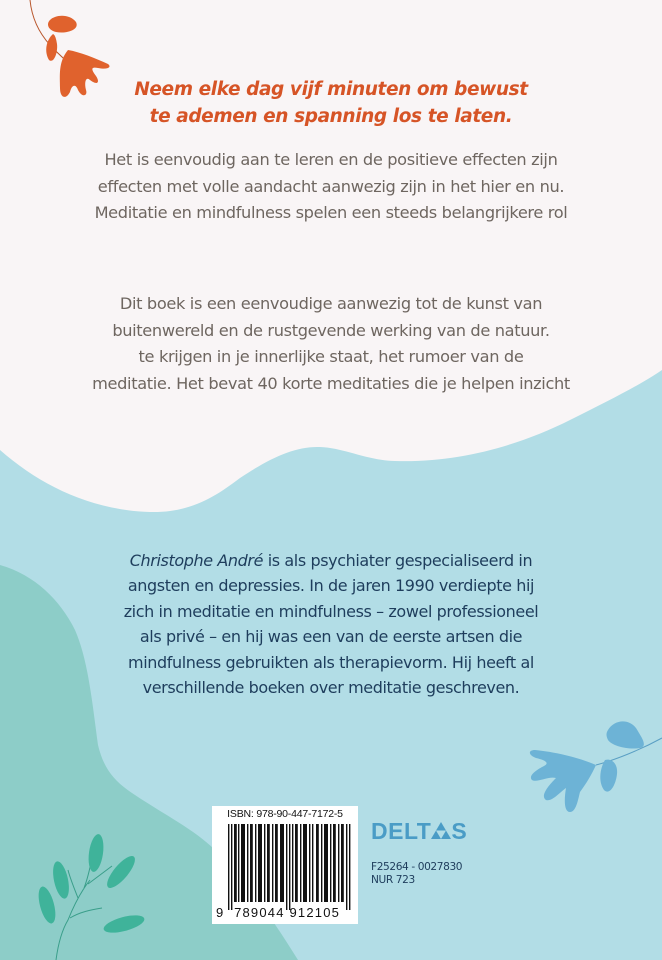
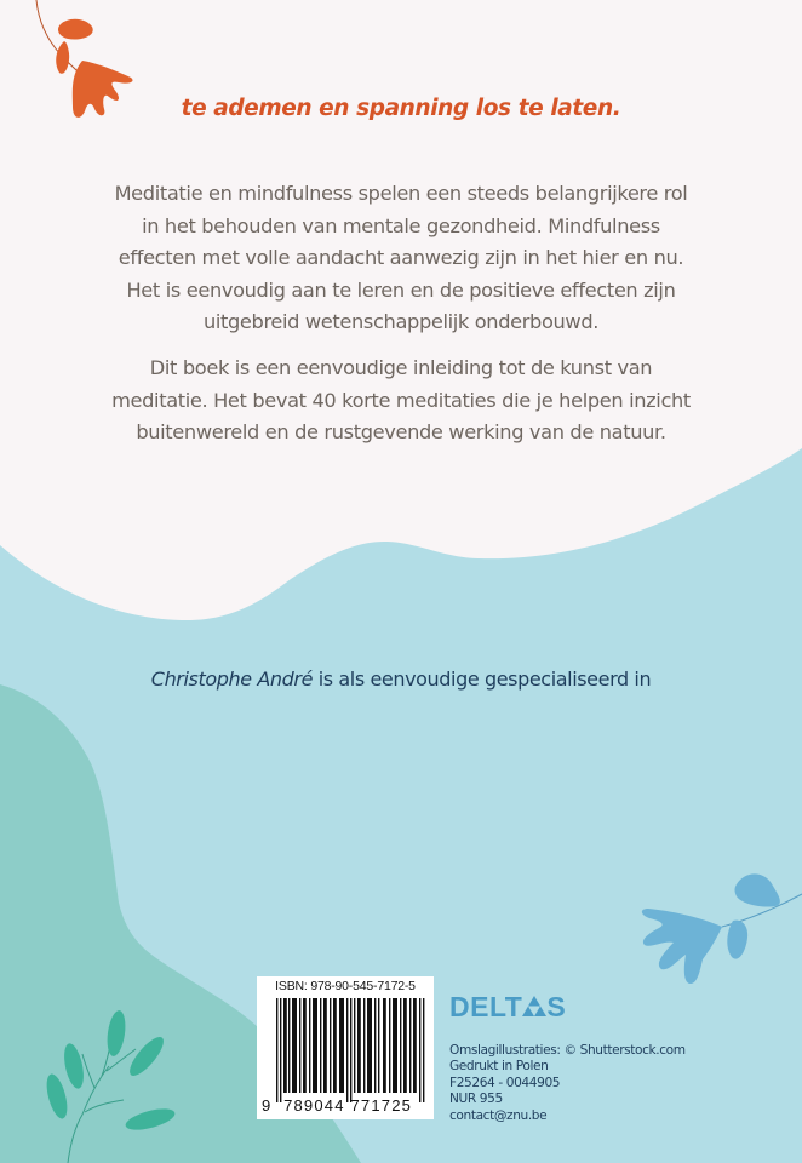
- Neem elke dag vijf minuten om bewust
  te ademen en spanning los te laten.
- Het is eenvoudig aan te leren en de positieve effecten zijn
+ Meditatie en mindfulness spelen een steeds belangrijkere rol
+ in het behouden van mentale gezondheid. Mindfulness
  effecten met volle aandacht aanwezig zijn in het hier en nu.
- Meditatie en mindfulness spelen een steeds belangrijkere rol
+ Het is eenvoudig aan te leren en de positieve effecten zijn
+ uitgebreid wetenschappelijk onderbouwd.
- Dit boek is een eenvoudige aanwezig tot de kunst van
+ Dit boek is een eenvoudige inleiding tot de kunst van
- buitenwereld en de rustgevende werking van de natuur.
+ meditatie. Het bevat 40 korte meditaties die je helpen inzicht
- te krijgen in je innerlijke staat, het rumoer van de
- meditatie. Het bevat 40 korte meditaties die je helpen inzicht
+ buitenwereld en de rustgevende werking van de natuur.
- Christophe André is als psychiater gespecialiseerd in
+ Christophe André is als eenvoudige gespecialiseerd in
- angsten en depressies. In de jaren 1990 verdiepte hij
- zich in meditatie en mindfulness – zowel professioneel
- als privé – en hij was een van de eerste artsen die
- mindfulness gebruikten als therapievorm. Hij heeft al
- verschillende boeken over meditatie geschreven.
- ISBN: 978-90-447-7172-5
+ ISBN: 978-90-545-7172-5
- 9 789044 912105
+ 9 789044 771725
  DELT S
+ Omslagillustraties: © Shutterstock.com
+ Gedrukt in Polen
- F25264 - 0027830
+ F25264 - 0044905
- NUR 723
+ NUR 955
+ contact@znu.be
